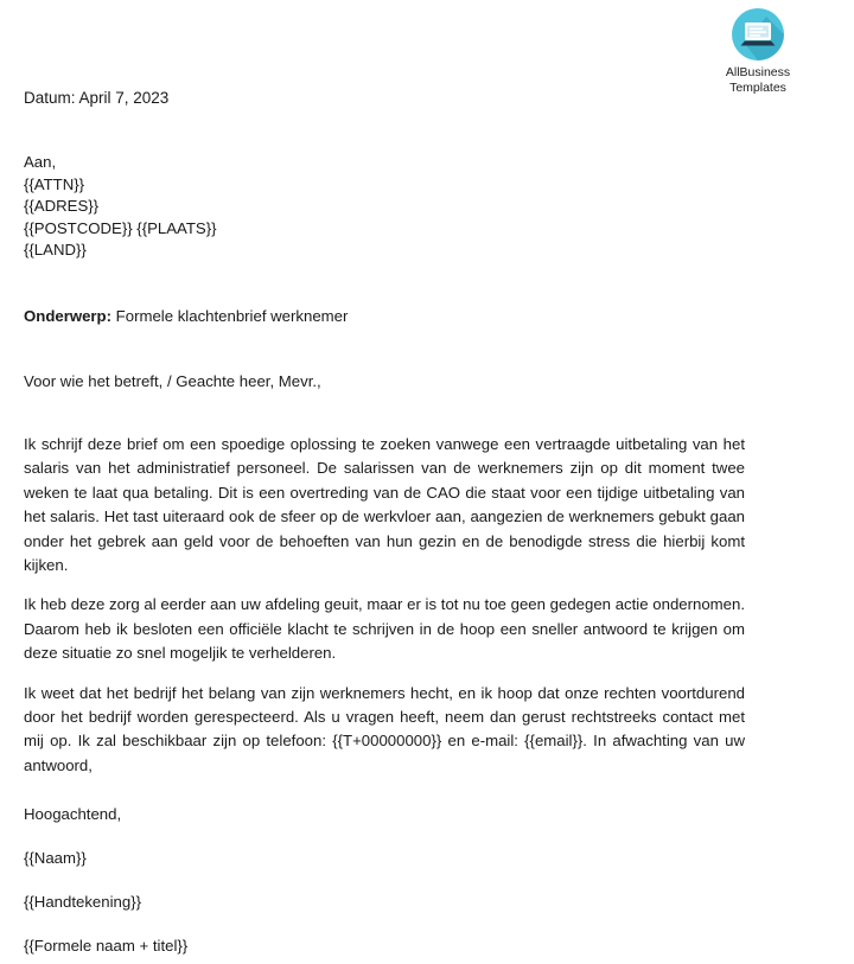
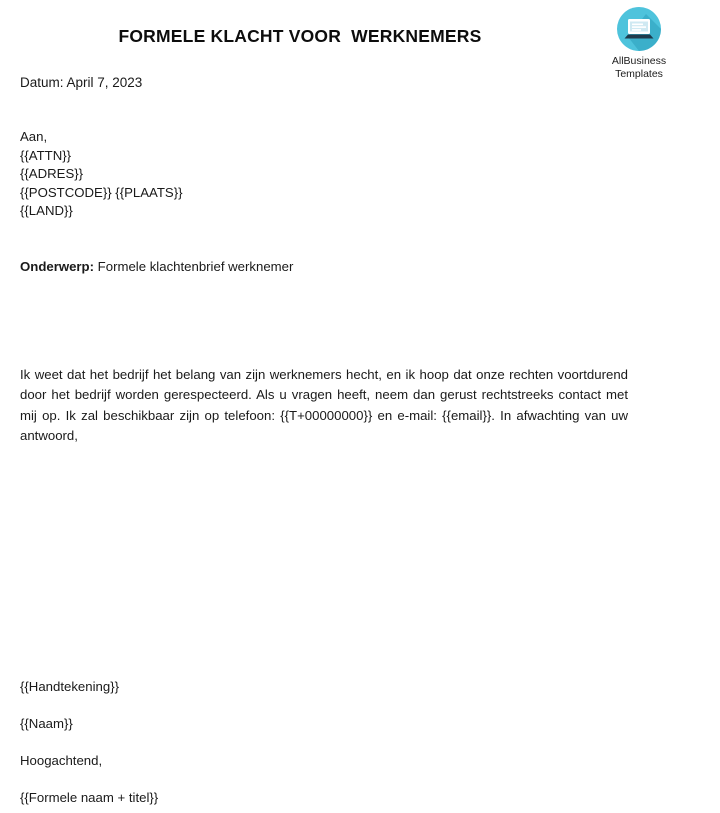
+ FORMELE KLACHT VOOR WERKNEMERS
  Datum: April 7, 2023
  AllBusiness
  Templates
  Aan,
  {{ATTN}}
  {{ADRES}}
  {{POSTCODE}} {{PLAATS}}
  {{LAND}}
  Onderwerp: Formele klachtenbrief werknemer
- Voor wie het betreft, / Geachte heer, Mevr.,
- Ik schrijf deze brief om een spoedige oplossing te zoeken vanwege een vertraagde uitbetaling van het salaris van het administratief personeel. De salarissen van de werknemers zijn op dit moment twee weken te laat qua betaling. Dit is een overtreding van de CAO die staat voor een tijdige uitbetaling van het salaris. Het tast uiteraard ook de sfeer op de werkvloer aan, aangezien de werknemers gebukt gaan onder het gebrek aan geld voor de behoeften van hun gezin en de benodigde stress die hierbij komt kijken.
- Ik heb deze zorg al eerder aan uw afdeling geuit, maar er is tot nu toe geen gedegen actie ondernomen. Daarom heb ik besloten een officiële klacht te schrijven in de hoop een sneller antwoord te krijgen om deze situatie zo snel mogeljik te verhelderen.
  Ik weet dat het bedrijf het belang van zijn werknemers hecht, en ik hoop dat onze rechten voortdurend door het bedrijf worden gerespecteerd. Als u vragen heeft, neem dan gerust rechtstreeks contact met mij op. Ik zal beschikbaar zijn op telefoon: {{T+00000000}} en e-mail: {{email}}. In afwachting van uw antwoord,
- Hoogachtend,
+ {{Handtekening}}
  {{Naam}}
- {{Handtekening}}
+ Hoogachtend,
  {{Formele naam + titel}}
